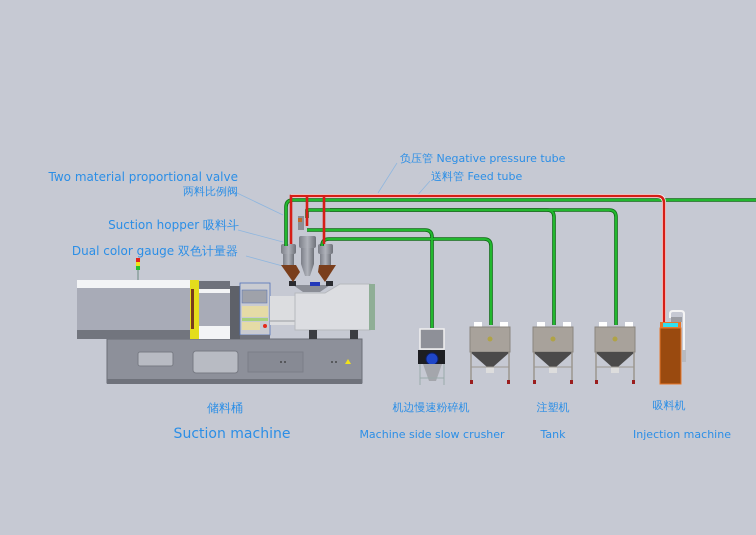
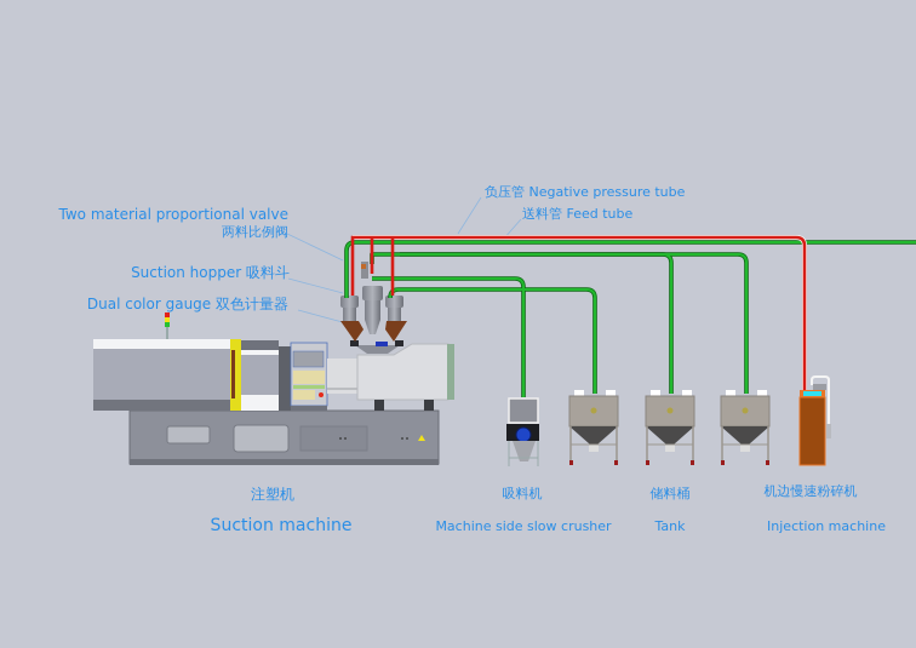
  Two material proportional valve
  两料比例阀
  Suction hopper 吸料斗
  Dual color gauge 双色计量器
  负压管 Negative pressure tube
  送料管 Feed tube
- 储料桶
+ 注塑机
  Suction machine
- 机边慢速粉碎机
+ 吸料机
  Machine side slow crusher
- 注塑机
+ 储料桶
  Tank
- 吸料机
+ 机边慢速粉碎机
  Injection machine
